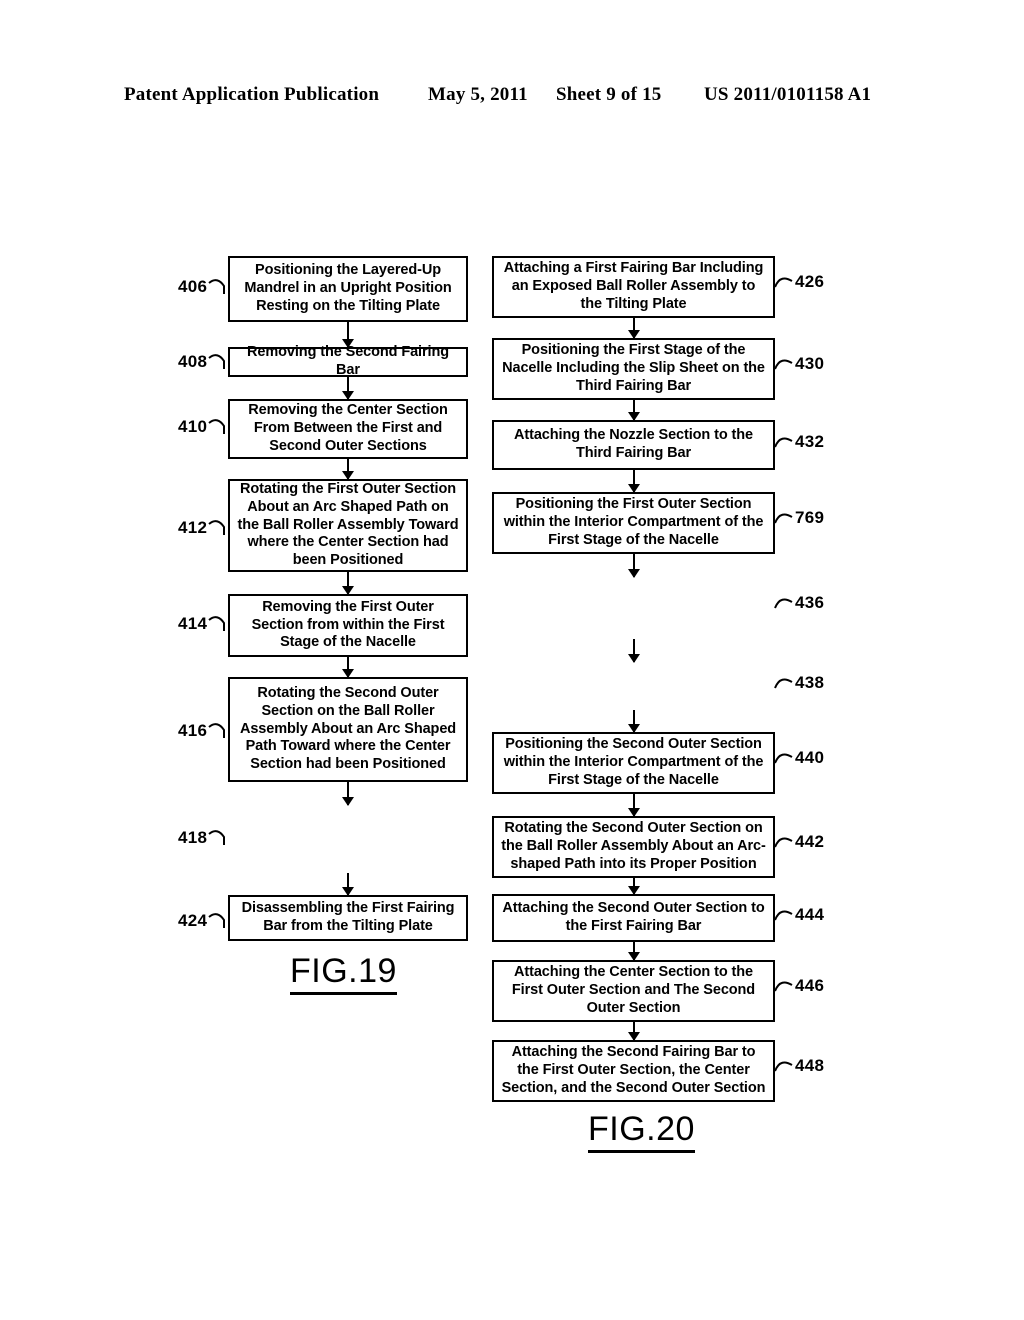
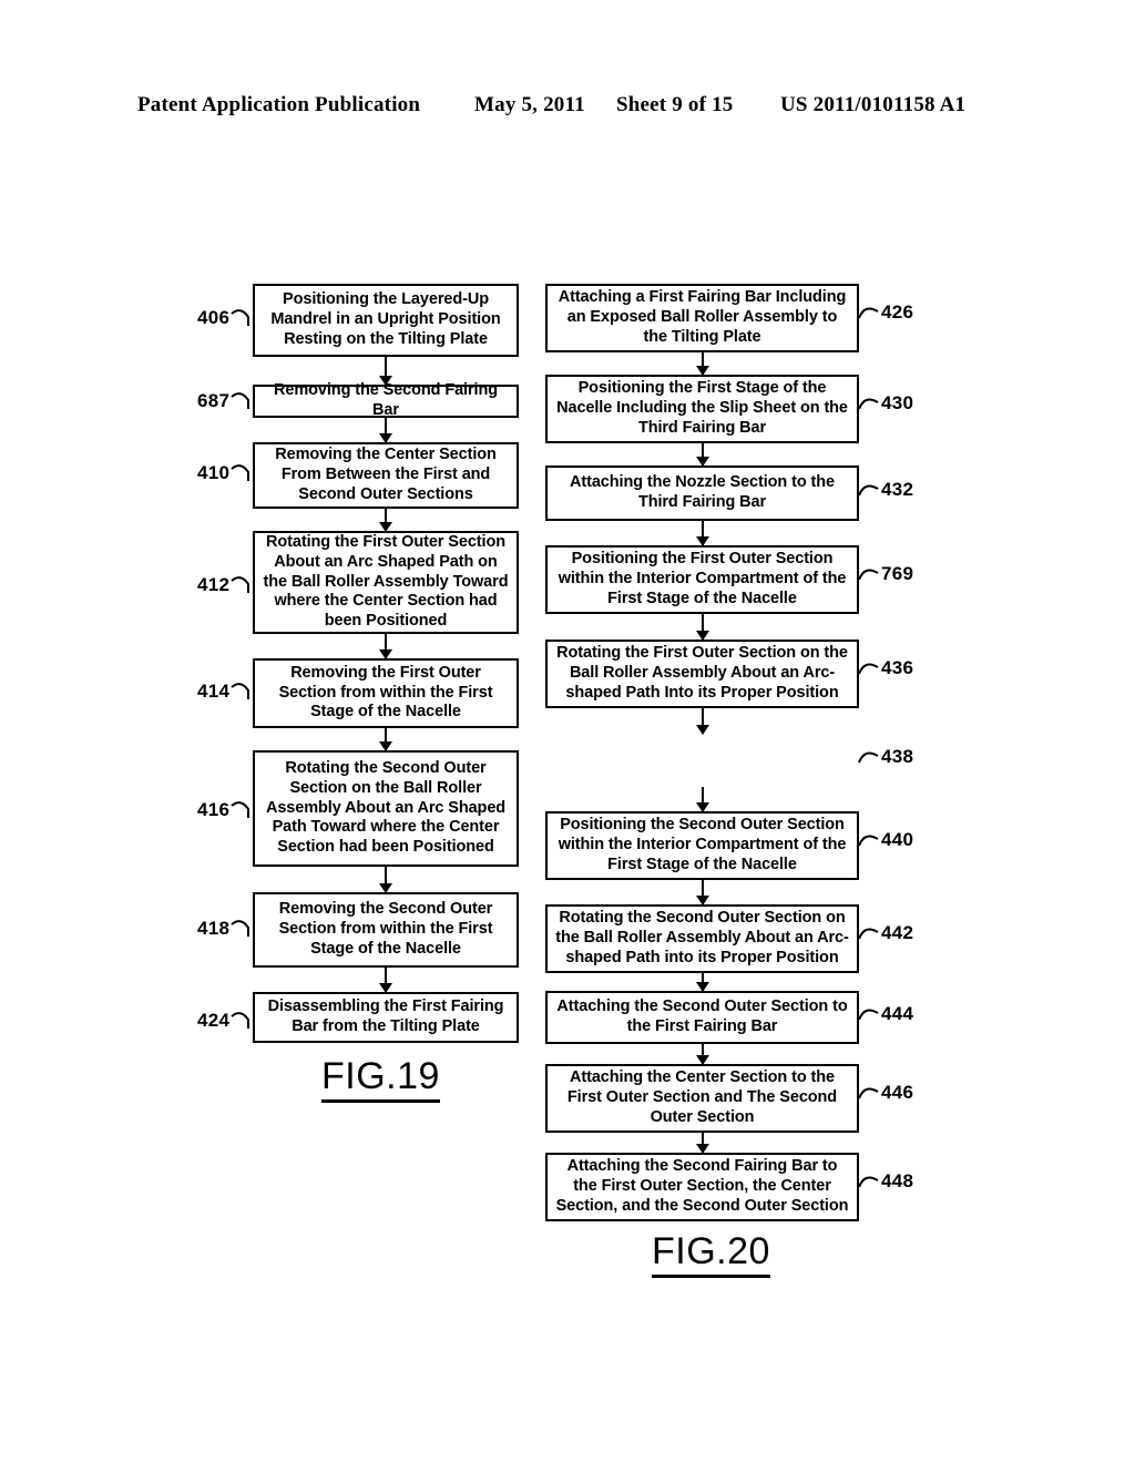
  Patent Application Publication
  May 5, 2011
  Sheet 9 of 15
  US 2011/0101158 A1
  Positioning the Layered-Up Mandrel in an Upright Position Resting on the Tilting Plate
  406
  Removing the Second Fairing Bar
- 408
+ 687
  Removing the Center Section From Between the First and Second Outer Sections
  410
  Rotating the First Outer Section About an Arc Shaped Path on the Ball Roller Assembly Toward where the Center Section had been Positioned
  412
  Removing the First Outer Section from within the First Stage of the Nacelle
  414
  Rotating the Second Outer Section on the Ball Roller Assembly About an Arc Shaped Path Toward where the Center Section had been Positioned
  416
+ Removing the Second Outer Section from within the First Stage of the Nacelle
  418
  Disassembling the First Fairing Bar from the Tilting Plate
  424
  FIG.19
  Attaching a First Fairing Bar Including an Exposed Ball Roller Assembly to the Tilting Plate
  426
  Positioning the First Stage of the Nacelle Including the Slip Sheet on the Third Fairing Bar
  430
  Attaching the Nozzle Section to the Third Fairing Bar
  432
  Positioning the First Outer Section within the Interior Compartment of the First Stage of the Nacelle
  769
+ Rotating the First Outer Section on the Ball Roller Assembly About an Arc-shaped Path Into its Proper Position
  436
  438
  Positioning the Second Outer Section within the Interior Compartment of the First Stage of the Nacelle
  440
  Rotating the Second Outer Section on the Ball Roller Assembly About an Arc-shaped Path into its Proper Position
  442
  Attaching the Second Outer Section to the First Fairing Bar
  444
  Attaching the Center Section to the First Outer Section and The Second Outer Section
  446
  Attaching the Second Fairing Bar to the First Outer Section, the Center Section, and the Second Outer Section
  448
  FIG.20
